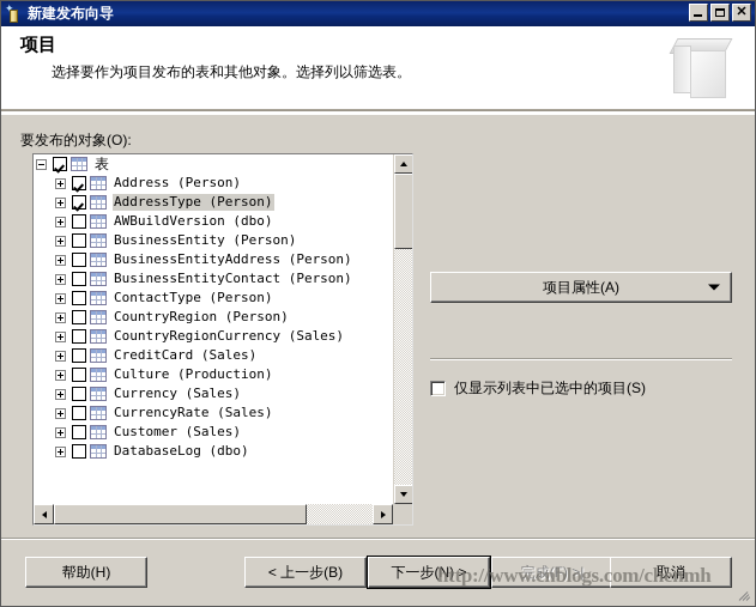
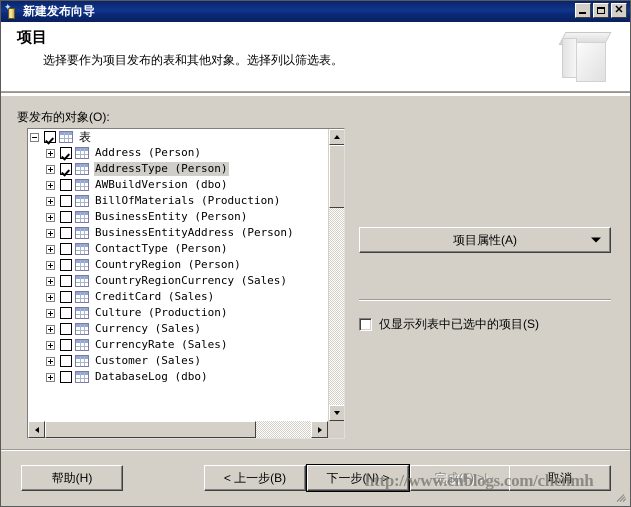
  ✦
  新建发布向导
  ✕
  项目
  选择要作为项目发布的表和其他对象。选择列以筛选表。
  要发布的对象(O):
  表
  Address (Person)
  AddressType (Person)
  AWBuildVersion (dbo)
+ BillOfMaterials (Production)
  BusinessEntity (Person)
  BusinessEntityAddress (Person)
- BusinessEntityContact (Person)
  ContactType (Person)
  CountryRegion (Person)
  CountryRegionCurrency (Sales)
  CreditCard (Sales)
  Culture (Production)
  Currency (Sales)
  CurrencyRate (Sales)
  Customer (Sales)
  DatabaseLog (dbo)
  项目属性(A)
  仅显示列表中已选中的项目(S)
  帮助(H)
  < 上一步(B)
  下一步(N) >
  完成(F) >|
  取消
  http://www.cnblogs.com/chenmh
